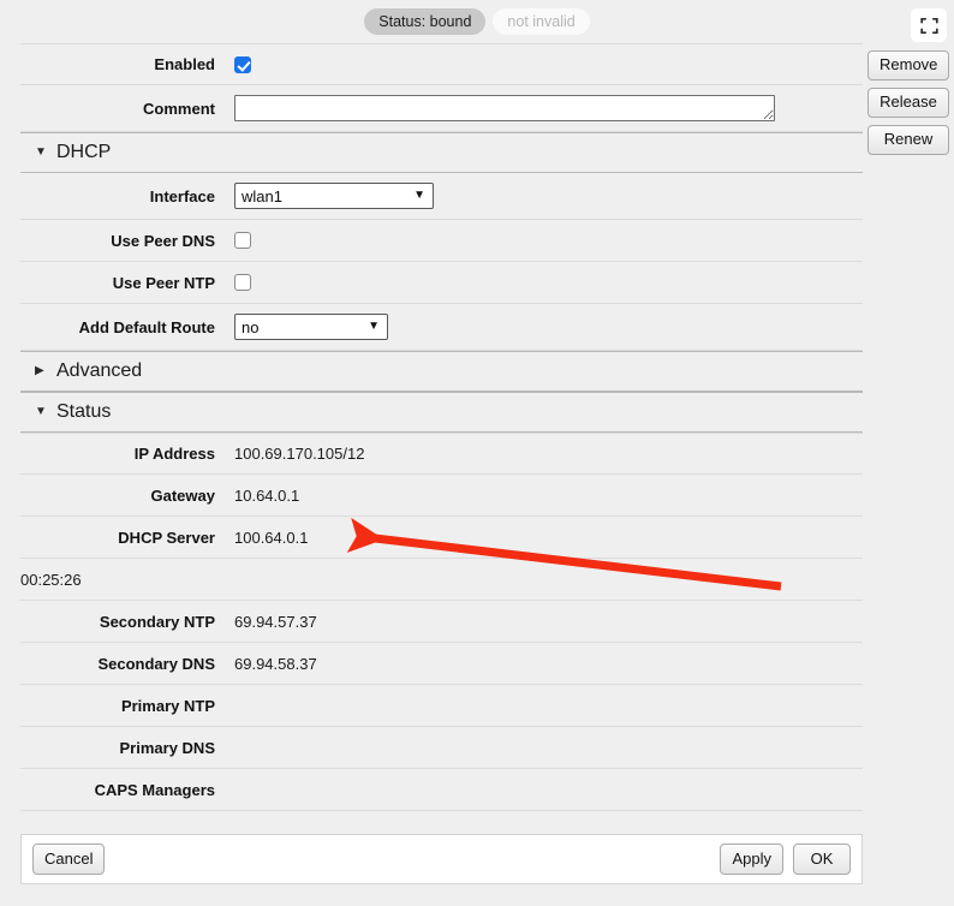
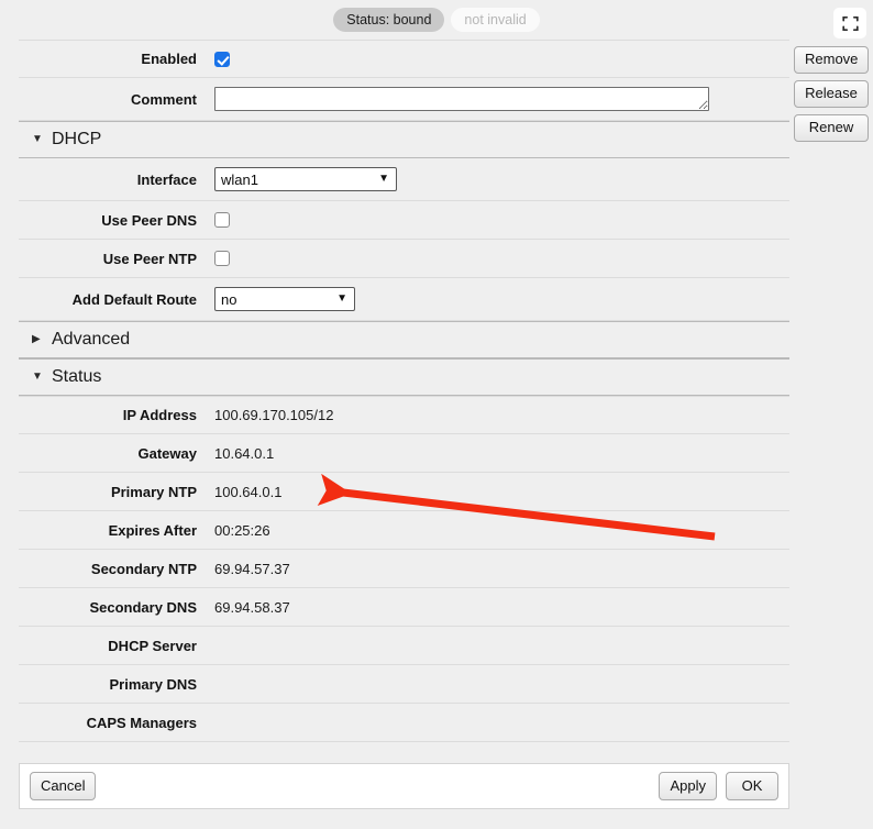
  Status: bound
  not invalid
  Remove
  Release
  Renew
  Enabled
  Comment
  ▼
  DHCP
  Interface
  wlan1
  ▼
  Use Peer DNS
  Use Peer NTP
  Add Default Route
  no
  ▼
  ▶
  Advanced
  ▼
  Status
  IP Address
  100.69.170.105/12
  Gateway
  10.64.0.1
- DHCP Server
+ Primary NTP
  100.64.0.1
+ Expires After
  00:25:26
  Secondary NTP
  69.94.57.37
  Secondary DNS
  69.94.58.37
- Primary NTP
+ DHCP Server
  Primary DNS
  CAPS Managers
  Cancel
  Apply
  OK
